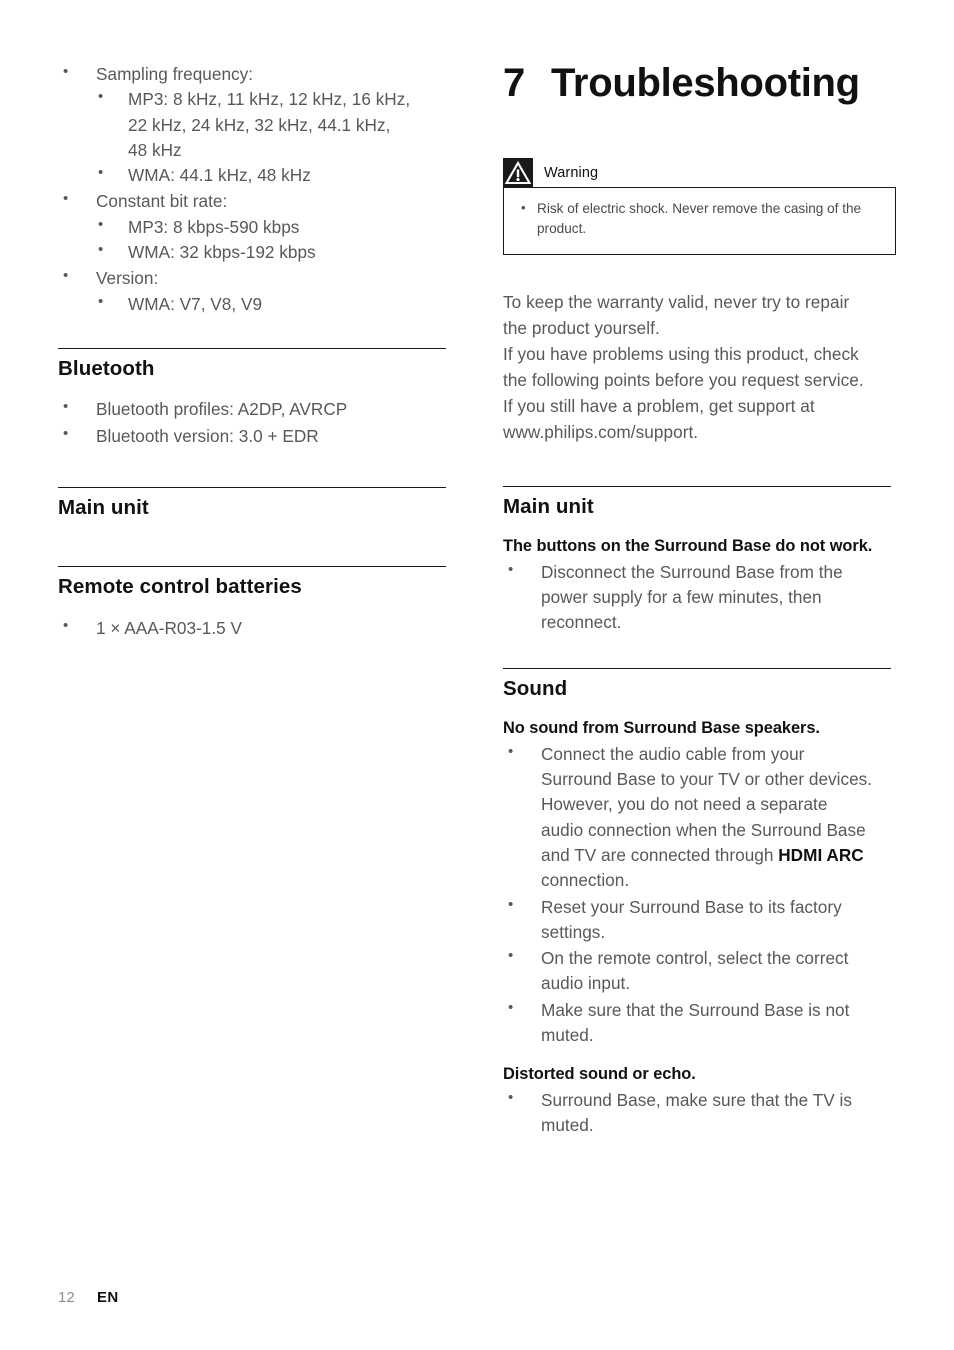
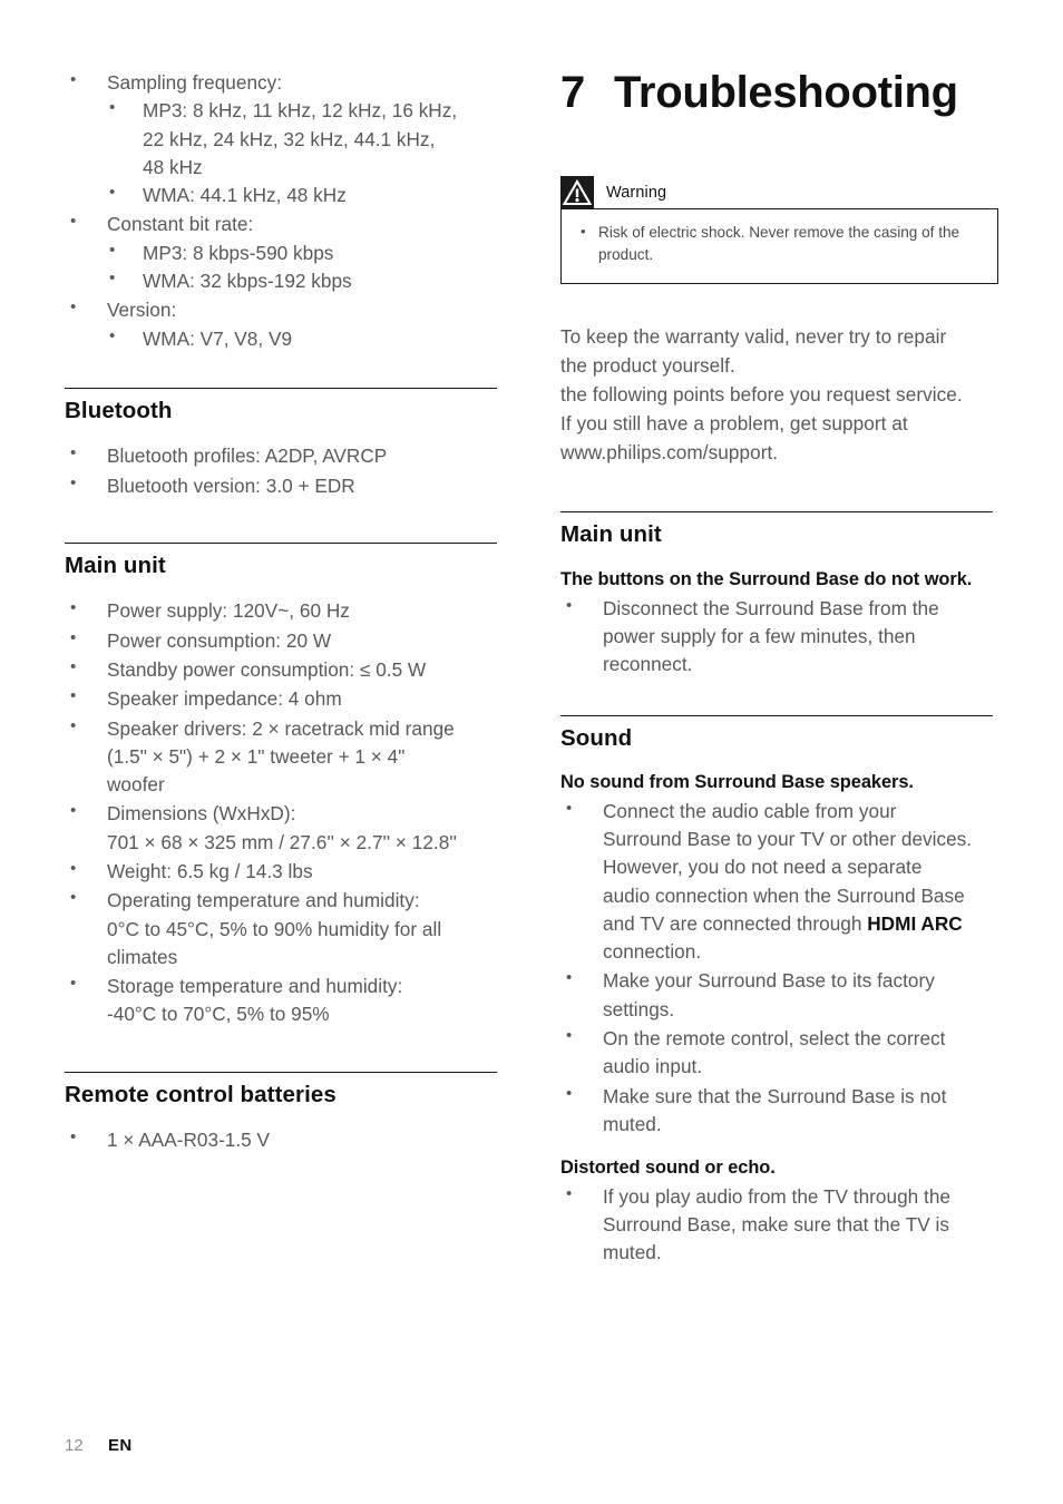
  Sampling frequency:
  MP3: 8 kHz, 11 kHz, 12 kHz, 16 kHz,
  22 kHz, 24 kHz, 32 kHz, 44.1 kHz,
  48 kHz
  WMA: 44.1 kHz, 48 kHz
  Constant bit rate:
  MP3: 8 kbps-590 kbps
  WMA: 32 kbps-192 kbps
  Version:
  WMA: V7, V8, V9
  Bluetooth
  Bluetooth profiles: A2DP, AVRCP
  Bluetooth version: 3.0 + EDR
  Main unit
+ Power supply: 120V~, 60 Hz
+ Power consumption: 20 W
+ Standby power consumption: ≤ 0.5 W
+ Speaker impedance: 4 ohm
+ Speaker drivers: 2 × racetrack mid range
+ (1.5" × 5") + 2 × 1" tweeter + 1 × 4"
+ woofer
+ Dimensions (WxHxD):
+ 701 × 68 × 325 mm / 27.6'' × 2.7'' × 12.8''
+ Weight: 6.5 kg / 14.3 lbs
+ Operating temperature and humidity:
+ 0°C to 45°C, 5% to 90% humidity for all
+ climates
+ Storage temperature and humidity:
+ -40°C to 70°C, 5% to 95%
  Remote control batteries
  1 × AAA-R03-1.5 V
  7
  Troubleshooting
  Warning
  Risk of electric shock. Never remove the casing of the product.
  To keep the warranty valid, never try to repair
  the product yourself.
- If you have problems using this product, check
  the following points before you request service.
  If you still have a problem, get support at
  www.philips.com/support.
  Main unit
  The buttons on the Surround Base do not work.
  Disconnect the Surround Base from the
  power supply for a few minutes, then
  reconnect.
  Sound
  No sound from Surround Base speakers.
  Connect the audio cable from your
  Surround Base to your TV or other devices.
  However, you do not need a separate
  audio connection when the Surround Base
  and TV are connected through HDMI ARC
  connection.
- Reset your Surround Base to its factory
+ Make your Surround Base to its factory
  settings.
  On the remote control, select the correct
  audio input.
  Make sure that the Surround Base is not
  muted.
  Distorted sound or echo.
+ If you play audio from the TV through the
  Surround Base, make sure that the TV is
  muted.
  12
  EN
